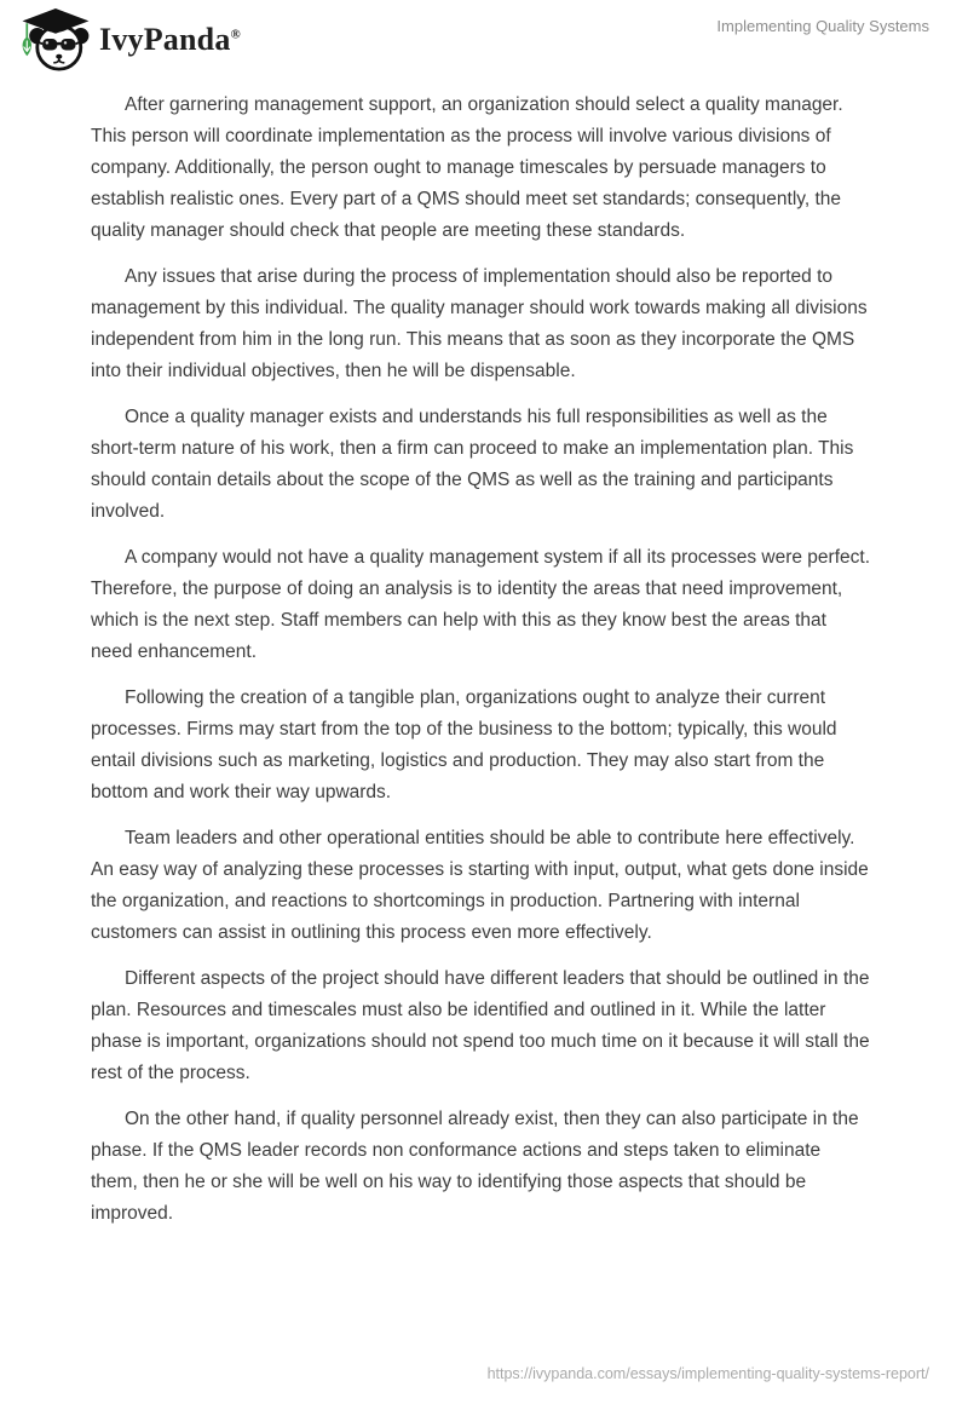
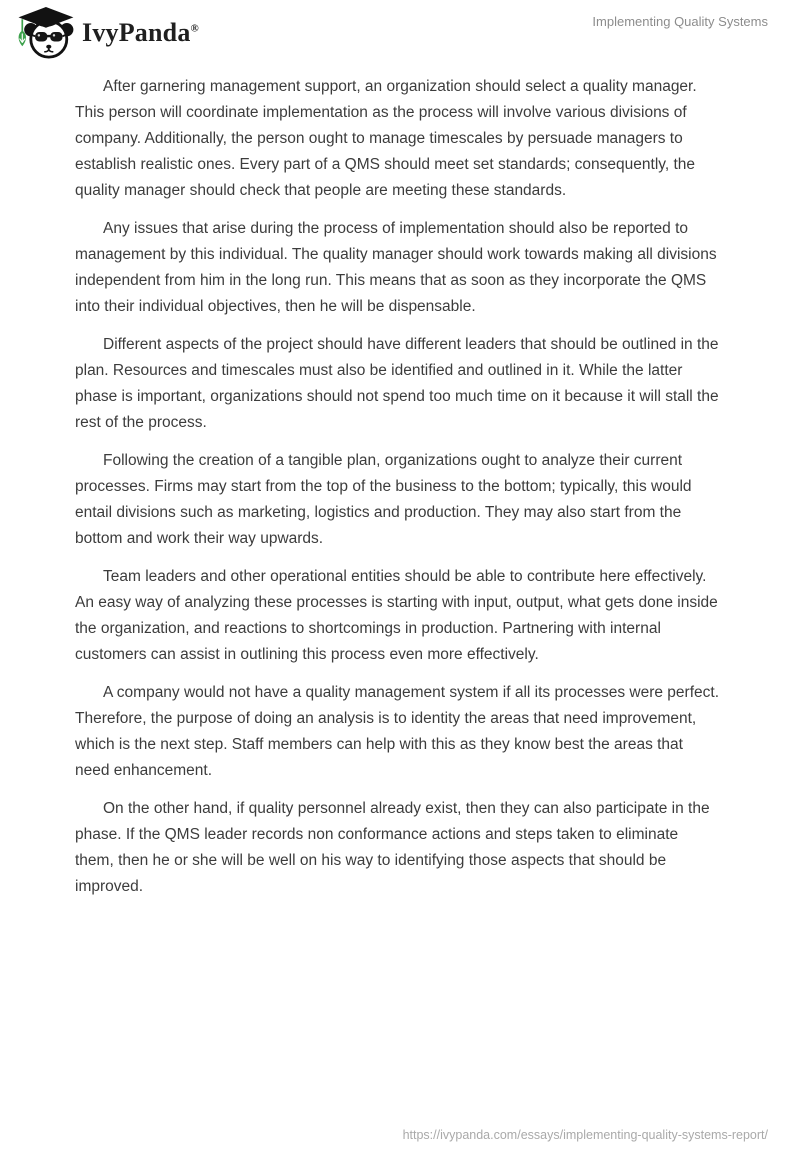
  IvyPanda®
  Implementing Quality Systems
  After garnering management support, an organization should select a quality manager. This person will coordinate implementation as the process will involve various divisions of company. Additionally, the person ought to manage timescales by persuade managers to establish realistic ones. Every part of a QMS should meet set standards; consequently, the quality manager should check that people are meeting these standards.
  Any issues that arise during the process of implementation should also be reported to management by this individual. The quality manager should work towards making all divisions independent from him in the long run. This means that as soon as they incorporate the QMS into their individual objectives, then he will be dispensable.
- Once a quality manager exists and understands his full responsibilities as well as the short-term nature of his work, then a firm can proceed to make an implementation plan. This should contain details about the scope of the QMS as well as the training and participants involved.
- A company would not have a quality management system if all its processes were perfect. Therefore, the purpose of doing an analysis is to identity the areas that need improvement, which is the next step. Staff members can help with this as they know best the areas that need enhancement.
+ Different aspects of the project should have different leaders that should be outlined in the plan. Resources and timescales must also be identified and outlined in it. While the latter phase is important, organizations should not spend too much time on it because it will stall the rest of the process.
  Following the creation of a tangible plan, organizations ought to analyze their current processes. Firms may start from the top of the business to the bottom; typically, this would entail divisions such as marketing, logistics and production. They may also start from the bottom and work their way upwards.
  Team leaders and other operational entities should be able to contribute here effectively. An easy way of analyzing these processes is starting with input, output, what gets done inside the organization, and reactions to shortcomings in production. Partnering with internal customers can assist in outlining this process even more effectively.
- Different aspects of the project should have different leaders that should be outlined in the plan. Resources and timescales must also be identified and outlined in it. While the latter phase is important, organizations should not spend too much time on it because it will stall the rest of the process.
+ A company would not have a quality management system if all its processes were perfect. Therefore, the purpose of doing an analysis is to identity the areas that need improvement, which is the next step. Staff members can help with this as they know best the areas that need enhancement.
  On the other hand, if quality personnel already exist, then they can also participate in the phase. If the QMS leader records non conformance actions and steps taken to eliminate them, then he or she will be well on his way to identifying those aspects that should be improved.
  https://ivypanda.com/essays/implementing-quality-systems-report/
